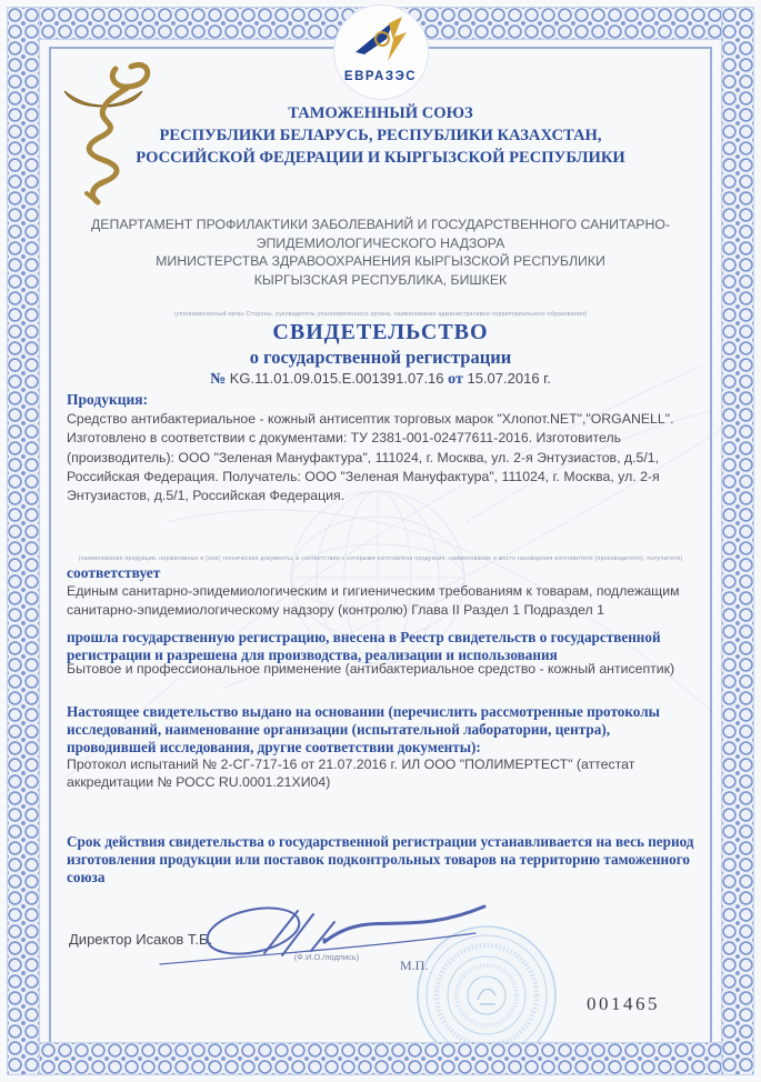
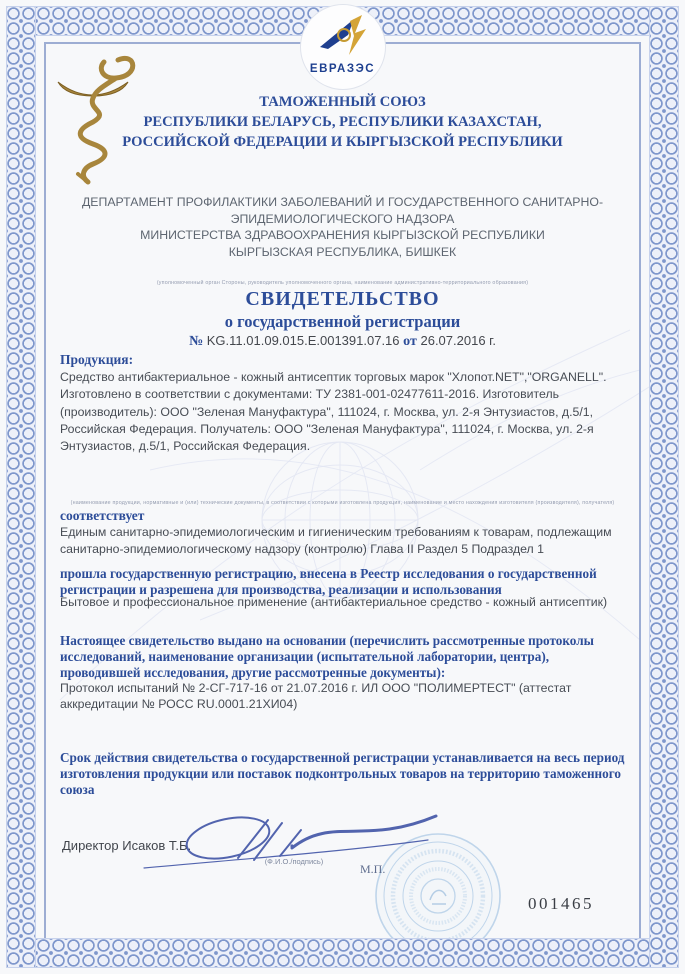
  ЕВРАЗЭС
  ТАМОЖЕННЫЙ СОЮЗ
  РЕСПУБЛИКИ БЕЛАРУСЬ, РЕСПУБЛИКИ КАЗАХСТАН,
  РОССИЙСКОЙ ФЕДЕРАЦИИ И КЫРГЫЗСКОЙ РЕСПУБЛИКИ
  ДЕПАРТАМЕНТ ПРОФИЛАКТИКИ ЗАБОЛЕВАНИЙ И ГОСУДАРСТВЕННОГО САНИТАРНО-
  ЭПИДЕМИОЛОГИЧЕСКОГО НАДЗОРА
  МИНИСТЕРСТВА ЗДРАВООХРАНЕНИЯ КЫРГЫЗСКОЙ РЕСПУБЛИКИ
  КЫРГЫЗСКАЯ РЕСПУБЛИКА, БИШКЕК
  СВИДЕТЕЛЬСТВО
  о государственной регистрации
- № KG.11.01.09.015.E.001391.07.16 от 15.07.2016 г.
+ № KG.11.01.09.015.E.001391.07.16 от 26.07.2016 г.
  Продукция:
  Средство антибактериальное - кожный антисептик торговых марок "Хлопот.NET","ORGANELL". Изготовлено в соответствии с документами: ТУ 2381-001-02477611-2016. Изготовитель (производитель): ООО "Зеленая Мануфактура", 111024, г. Москва, ул. 2-я Энтузиастов, д.5/1, Российская Федерация. Получатель: ООО "Зеленая Мануфактура", 111024, г. Москва, ул. 2-я Энтузиастов, д.5/1, Российская Федерация.
  соответствует
- Единым санитарно-эпидемиологическим и гигиеническим требованиям к товарам, подлежащим санитарно-эпидемиологическому надзору (контролю) Глава II Раздел 1 Подраздел 1
+ Единым санитарно-эпидемиологическим и гигиеническим требованиям к товарам, подлежащим санитарно-эпидемиологическому надзору (контролю) Глава II Раздел 5 Подраздел 1
- прошла государственную регистрацию, внесена в Реестр свидетельств о государственной регистрации и разрешена для производства, реализации и использования
+ прошла государственную регистрацию, внесена в Реестр исследования о государственной регистрации и разрешена для производства, реализации и использования
  Бытовое и профессиональное применение (антибактериальное средство - кожный антисептик)
- Настоящее свидетельство выдано на основании (перечислить рассмотренные протоколы исследований, наименование организации (испытательной лаборатории, центра), проводившей исследования, другие соответствии документы):
+ Настоящее свидетельство выдано на основании (перечислить рассмотренные протоколы исследований, наименование организации (испытательной лаборатории, центра), проводившей исследования, другие рассмотренные документы):
  Протокол испытаний № 2-СГ-717-16 от 21.07.2016 г. ИЛ ООО "ПОЛИМЕРТЕСТ" (аттестат аккредитации № РОСС RU.0001.21ХИ04)
  Срок действия свидетельства о государственной регистрации устанавливается на весь период изготовления продукции или поставок подконтрольных товаров на территорию таможенного союза
  Директор Исаков Т.Б.
  (Ф.И.О./подпись)
  М.П.
  001465
